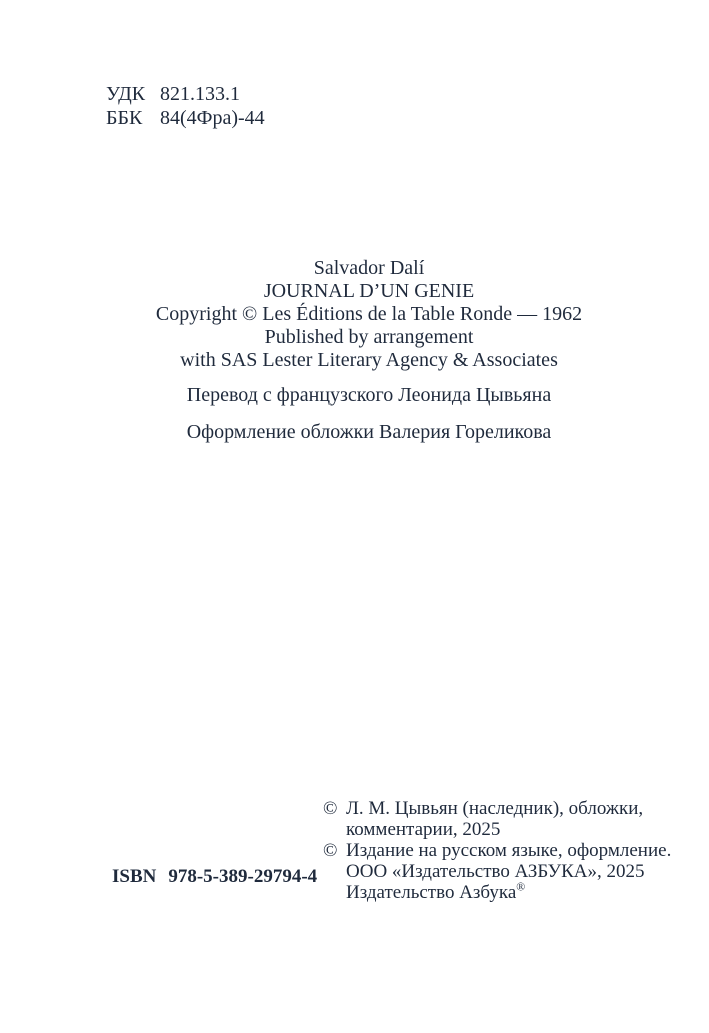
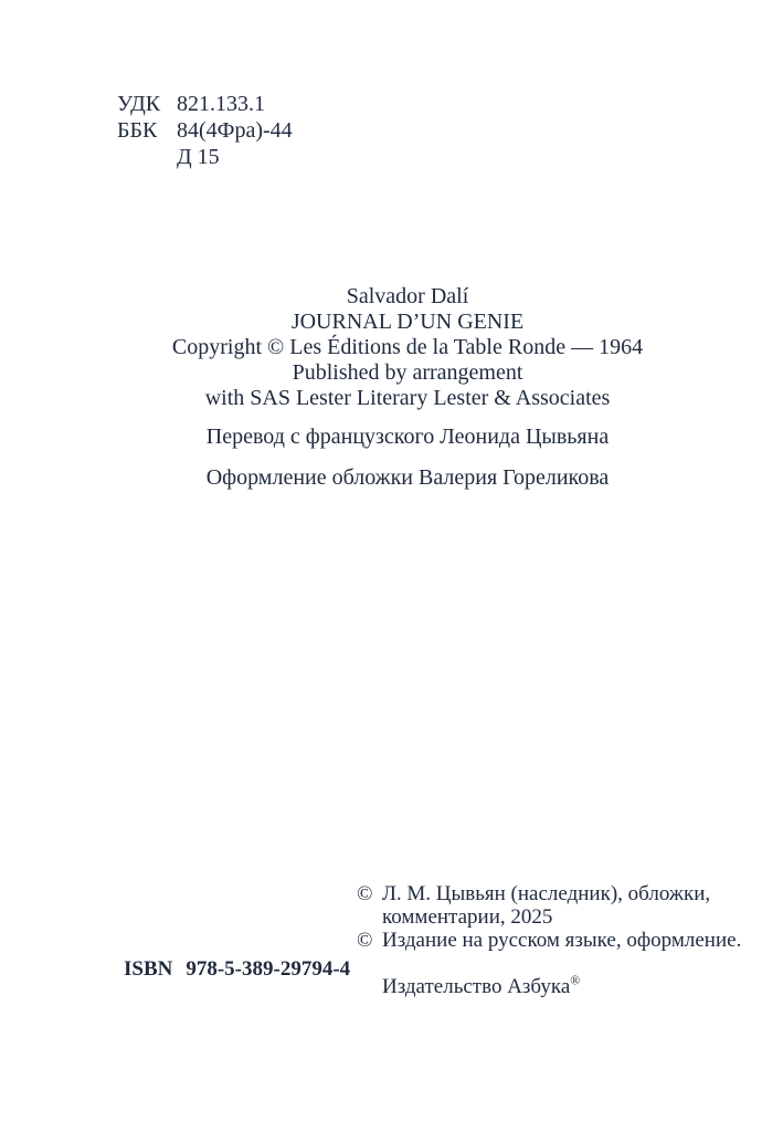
  УДК
  821.133.1
  ББК
  84(4Фра)-44
+ Д 15
  Salvador Dalí
  JOURNAL D’UN GENIE
- Copyright © Les Éditions de la Table Ronde — 1962
+ Copyright © Les Éditions de la Table Ronde — 1964
  Published by arrangement
- with SAS Lester Literary Agency & Associates
+ with SAS Lester Literary Lester & Associates
  Перевод с французского Леонида Цывьяна
  Оформление обложки Валерия Гореликова
  ©
  Л. М. Цывьян (наследник), обложки,
  комментарии, 2025
  ©
  Издание на русском языке, оформление.
- ООО «Издательство АЗБУКА», 2025
  Издательство Азбука®
  ISBN 978-5-389-29794-4
